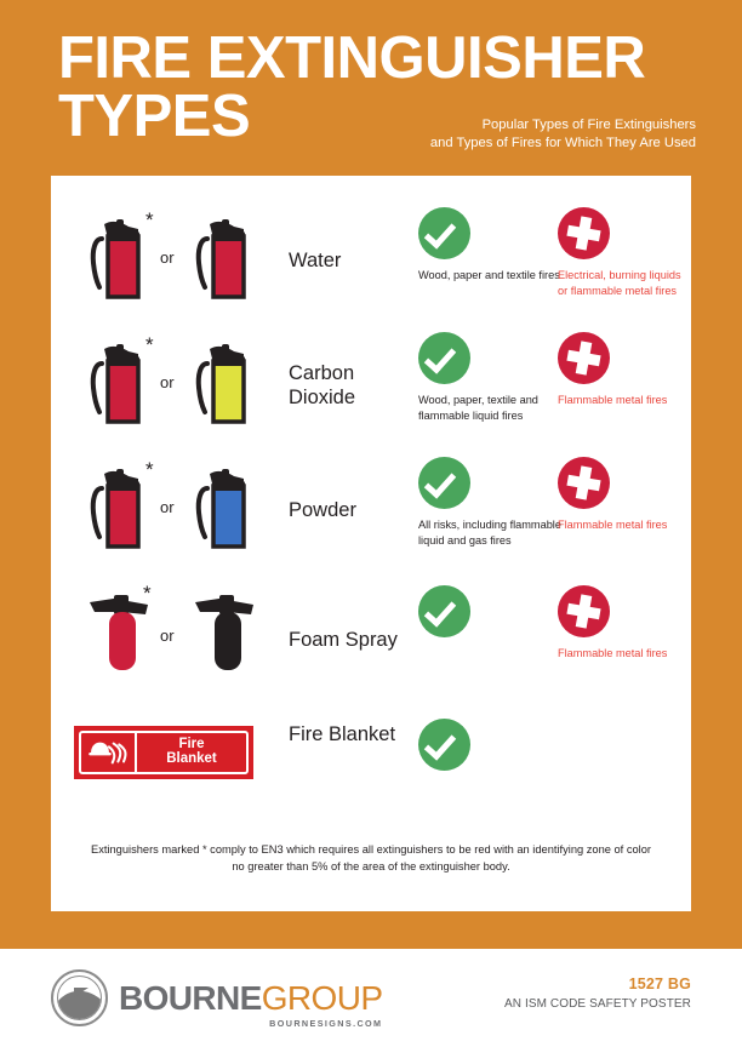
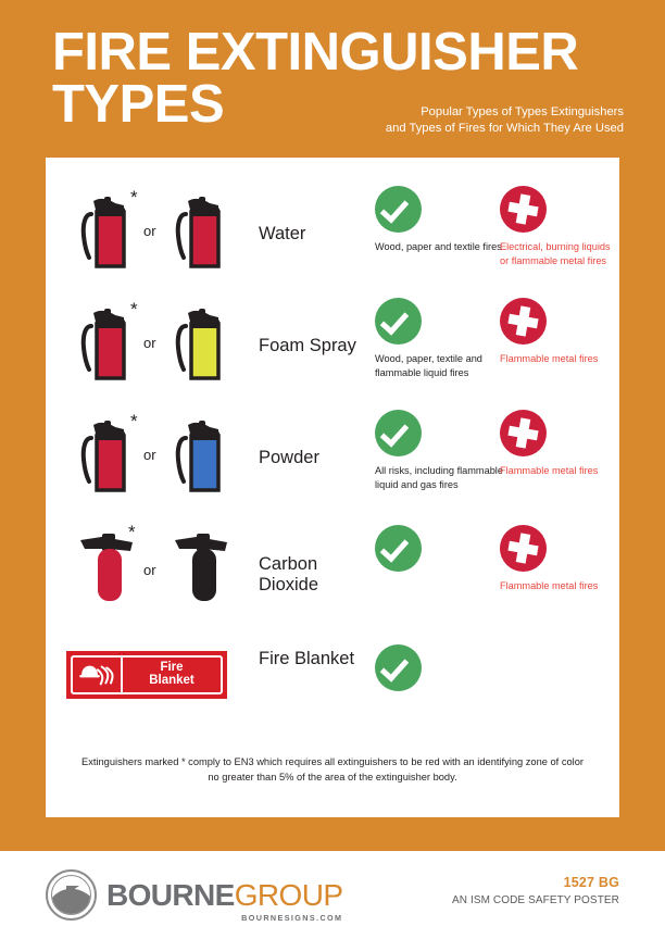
  FIRE EXTINGUISHER TYPES
- Popular Types of Fire Extinguishers
+ Popular Types of Types Extinguishers
  and Types of Fires for Which They Are Used
  *
  or
  Water
  Wood, paper and textile fires
  Electrical, burning liquids or flammable metal fires
  *
  or
- Carbon Dioxide
+ Foam Spray
  Wood, paper, textile and flammable liquid fires
  Flammable metal fires
  *
  or
  Powder
  All risks, including flammable liquid and gas fires
  Flammable metal fires
  *
  or
- Foam Spray
+ Carbon Dioxide
  Flammable metal fires
  Fire
  Blanket
  Fire Blanket
  Extinguishers marked * comply to EN3 which requires all extinguishers to be red with an identifying zone of color no greater than 5% of the area of the extinguisher body.
  BOURNEGROUP
  BOURNESIGNS.COM
  1527 BG
  AN ISM CODE SAFETY POSTER
